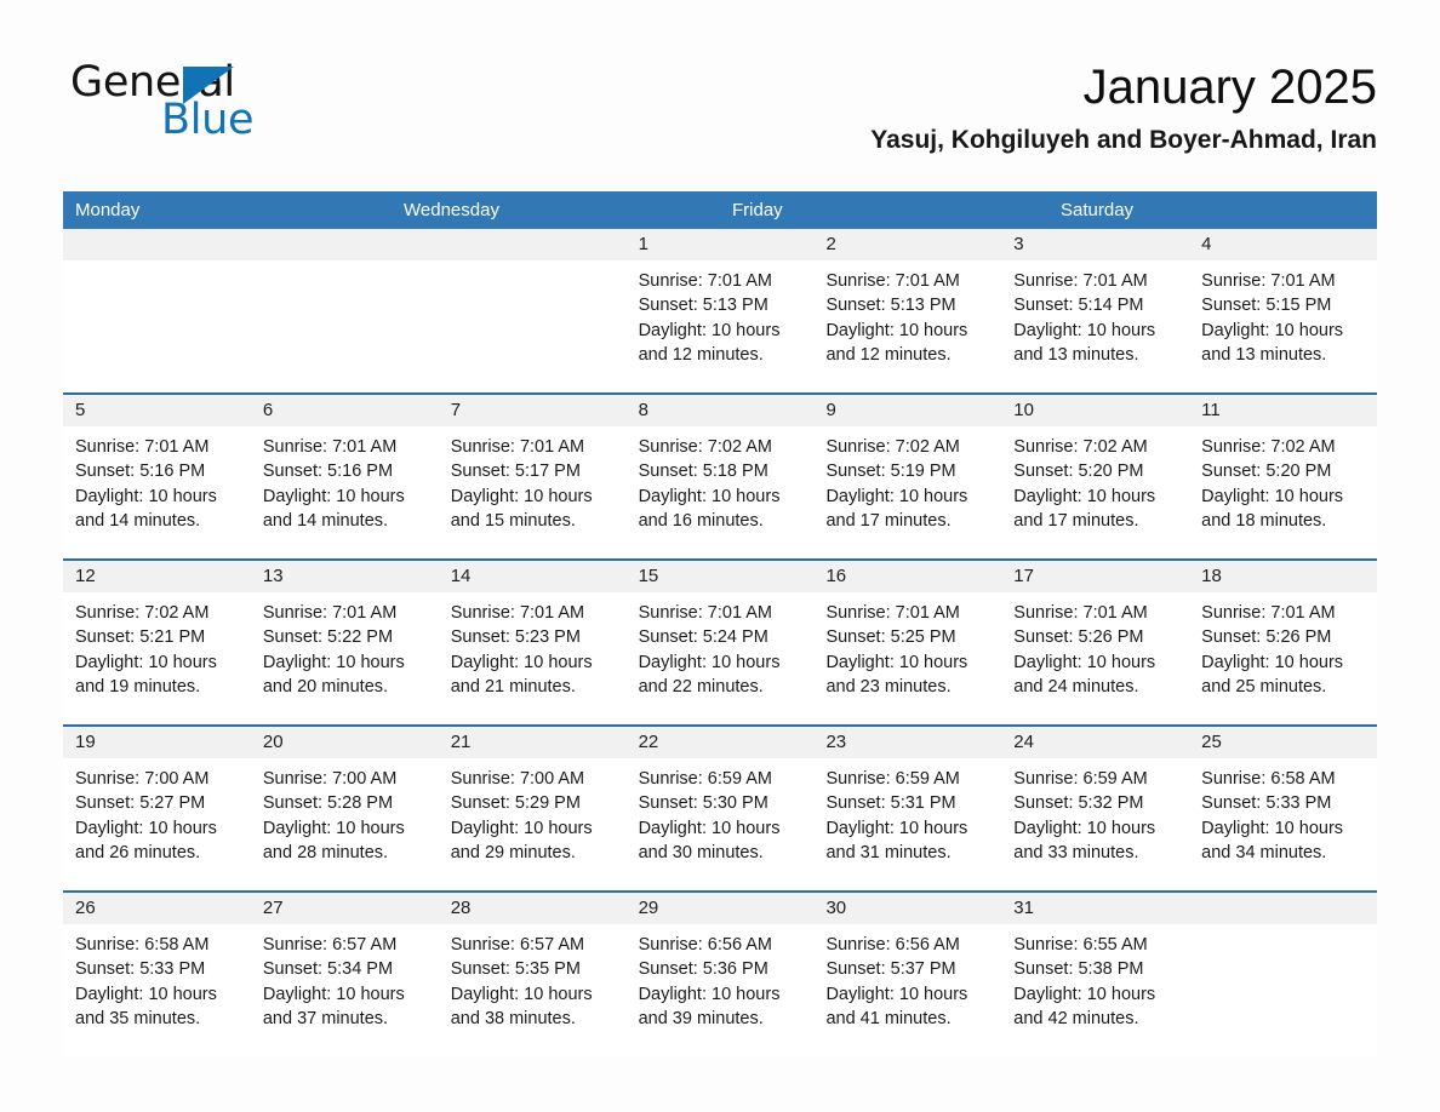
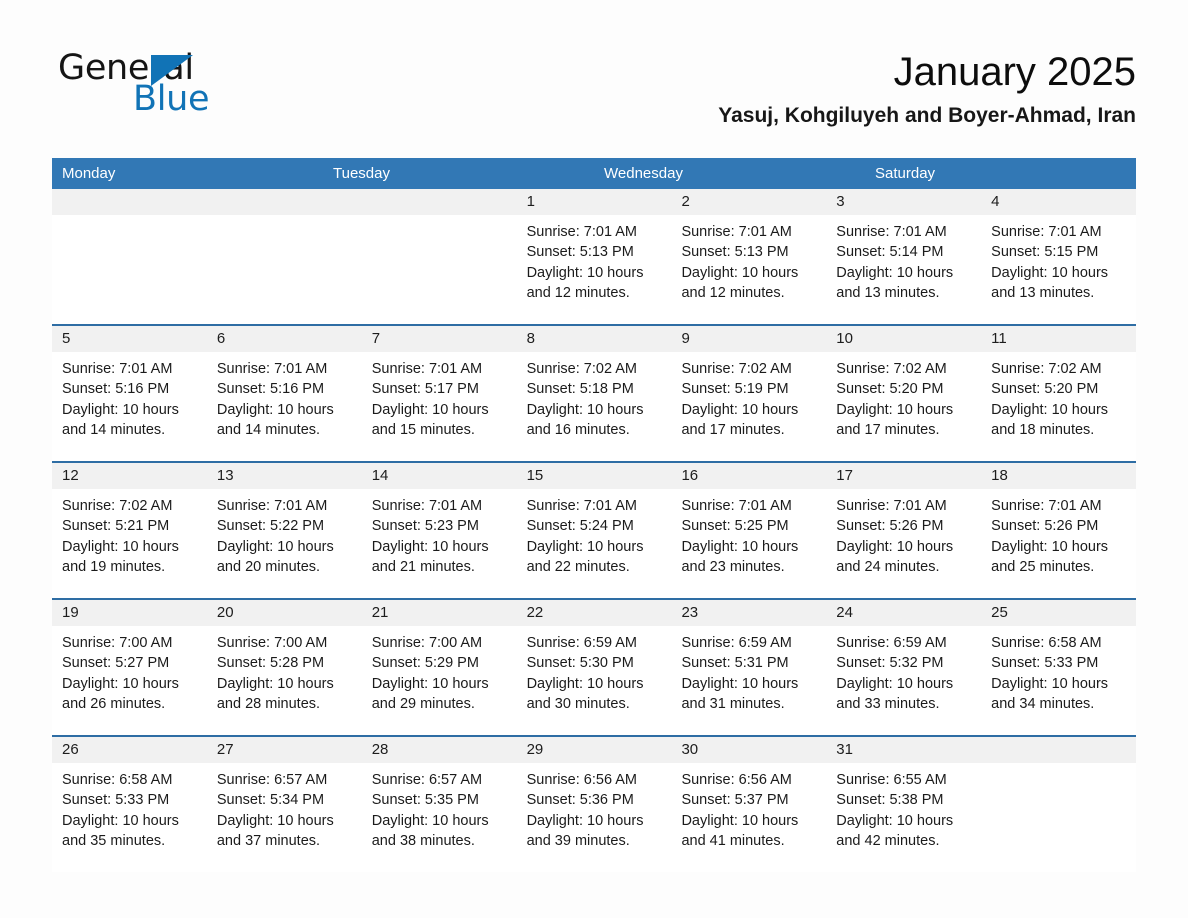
  General
  Blue
  January 2025
  Yasuj, Kohgiluyeh and Boyer-Ahmad, Iran
  Monday
+ Tuesday
  Wednesday
- Friday
  Saturday
  1
  2
  3
  4
  Sunrise: 7:01 AM
  Sunset: 5:13 PM
  Daylight: 10 hours
  and 12 minutes.
  Sunrise: 7:01 AM
  Sunset: 5:13 PM
  Daylight: 10 hours
  and 12 minutes.
  Sunrise: 7:01 AM
  Sunset: 5:14 PM
  Daylight: 10 hours
  and 13 minutes.
  Sunrise: 7:01 AM
  Sunset: 5:15 PM
  Daylight: 10 hours
  and 13 minutes.
  5
  6
  7
  8
  9
  10
  11
  Sunrise: 7:01 AM
  Sunset: 5:16 PM
  Daylight: 10 hours
  and 14 minutes.
  Sunrise: 7:01 AM
  Sunset: 5:16 PM
  Daylight: 10 hours
  and 14 minutes.
  Sunrise: 7:01 AM
  Sunset: 5:17 PM
  Daylight: 10 hours
  and 15 minutes.
  Sunrise: 7:02 AM
  Sunset: 5:18 PM
  Daylight: 10 hours
  and 16 minutes.
  Sunrise: 7:02 AM
  Sunset: 5:19 PM
  Daylight: 10 hours
  and 17 minutes.
  Sunrise: 7:02 AM
  Sunset: 5:20 PM
  Daylight: 10 hours
  and 17 minutes.
  Sunrise: 7:02 AM
  Sunset: 5:20 PM
  Daylight: 10 hours
  and 18 minutes.
  12
  13
  14
  15
  16
  17
  18
  Sunrise: 7:02 AM
  Sunset: 5:21 PM
  Daylight: 10 hours
  and 19 minutes.
  Sunrise: 7:01 AM
  Sunset: 5:22 PM
  Daylight: 10 hours
  and 20 minutes.
  Sunrise: 7:01 AM
  Sunset: 5:23 PM
  Daylight: 10 hours
  and 21 minutes.
  Sunrise: 7:01 AM
  Sunset: 5:24 PM
  Daylight: 10 hours
  and 22 minutes.
  Sunrise: 7:01 AM
  Sunset: 5:25 PM
  Daylight: 10 hours
  and 23 minutes.
  Sunrise: 7:01 AM
  Sunset: 5:26 PM
  Daylight: 10 hours
  and 24 minutes.
  Sunrise: 7:01 AM
  Sunset: 5:26 PM
  Daylight: 10 hours
  and 25 minutes.
  19
  20
  21
  22
  23
  24
  25
  Sunrise: 7:00 AM
  Sunset: 5:27 PM
  Daylight: 10 hours
  and 26 minutes.
  Sunrise: 7:00 AM
  Sunset: 5:28 PM
  Daylight: 10 hours
  and 28 minutes.
  Sunrise: 7:00 AM
  Sunset: 5:29 PM
  Daylight: 10 hours
  and 29 minutes.
  Sunrise: 6:59 AM
  Sunset: 5:30 PM
  Daylight: 10 hours
  and 30 minutes.
  Sunrise: 6:59 AM
  Sunset: 5:31 PM
  Daylight: 10 hours
  and 31 minutes.
  Sunrise: 6:59 AM
  Sunset: 5:32 PM
  Daylight: 10 hours
  and 33 minutes.
  Sunrise: 6:58 AM
  Sunset: 5:33 PM
  Daylight: 10 hours
  and 34 minutes.
  26
  27
  28
  29
  30
  31
  Sunrise: 6:58 AM
  Sunset: 5:33 PM
  Daylight: 10 hours
  and 35 minutes.
  Sunrise: 6:57 AM
  Sunset: 5:34 PM
  Daylight: 10 hours
  and 37 minutes.
  Sunrise: 6:57 AM
  Sunset: 5:35 PM
  Daylight: 10 hours
  and 38 minutes.
  Sunrise: 6:56 AM
  Sunset: 5:36 PM
  Daylight: 10 hours
  and 39 minutes.
  Sunrise: 6:56 AM
  Sunset: 5:37 PM
  Daylight: 10 hours
  and 41 minutes.
  Sunrise: 6:55 AM
  Sunset: 5:38 PM
  Daylight: 10 hours
  and 42 minutes.
